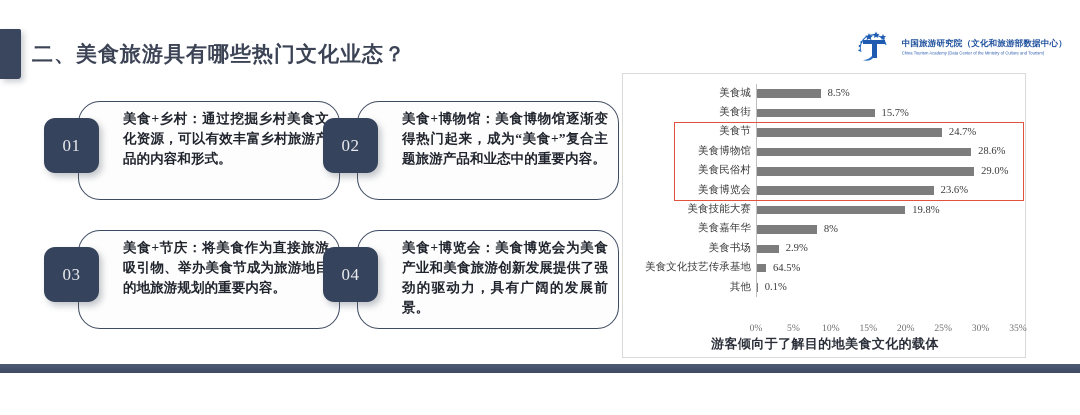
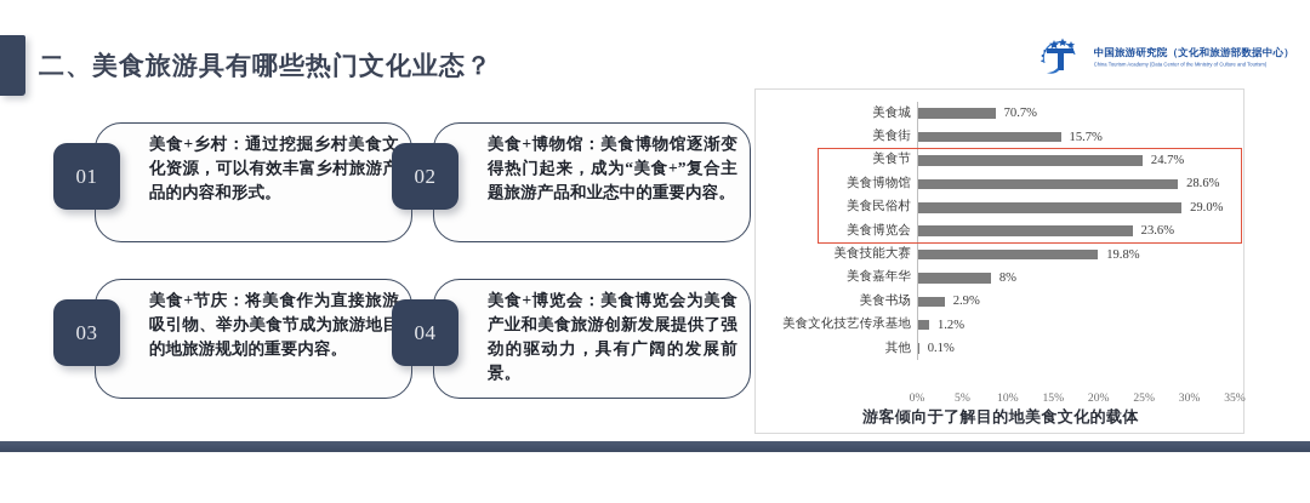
  二、美食旅游具有哪些热门文化业态？
  中国旅游研究院（文化和旅游部数据中心）
  美食+乡村：通过挖掘乡村美食文化资源，可以有效丰富乡村旅游品的内容和形式。
  01
  美食+博物馆：美食博物馆逐渐变得热门起来，成为“美食+”复合主题旅游产品和业态中的重要内容。
  02
  美食+节庆：将美食作为直接旅游吸引物、举办美食节成为旅游地的地旅游规划的重要内容。
  03
  美食+博览会：美食博览会为美食产业和美食旅游创新发展提供了强劲的驱动力，具有广阔的发展前景。
  04
  美食城
- 8.5%
+ 70.7%
  美食街
  15.7%
  美食节
  24.7%
  美食博物馆
  28.6%
  美食民俗村
  29.0%
  美食博览会
  23.6%
  美食技能大赛
  19.8%
  美食嘉年华
  8%
  美食书场
  2.9%
  美食文化技艺传承基地
- 64.5%
+ 1.2%
  其他
  0.1%
  0%
  5%
  10%
  15%
  20%
  25%
  30%
  35%
  游客倾向于了解目的地美食文化的载体
